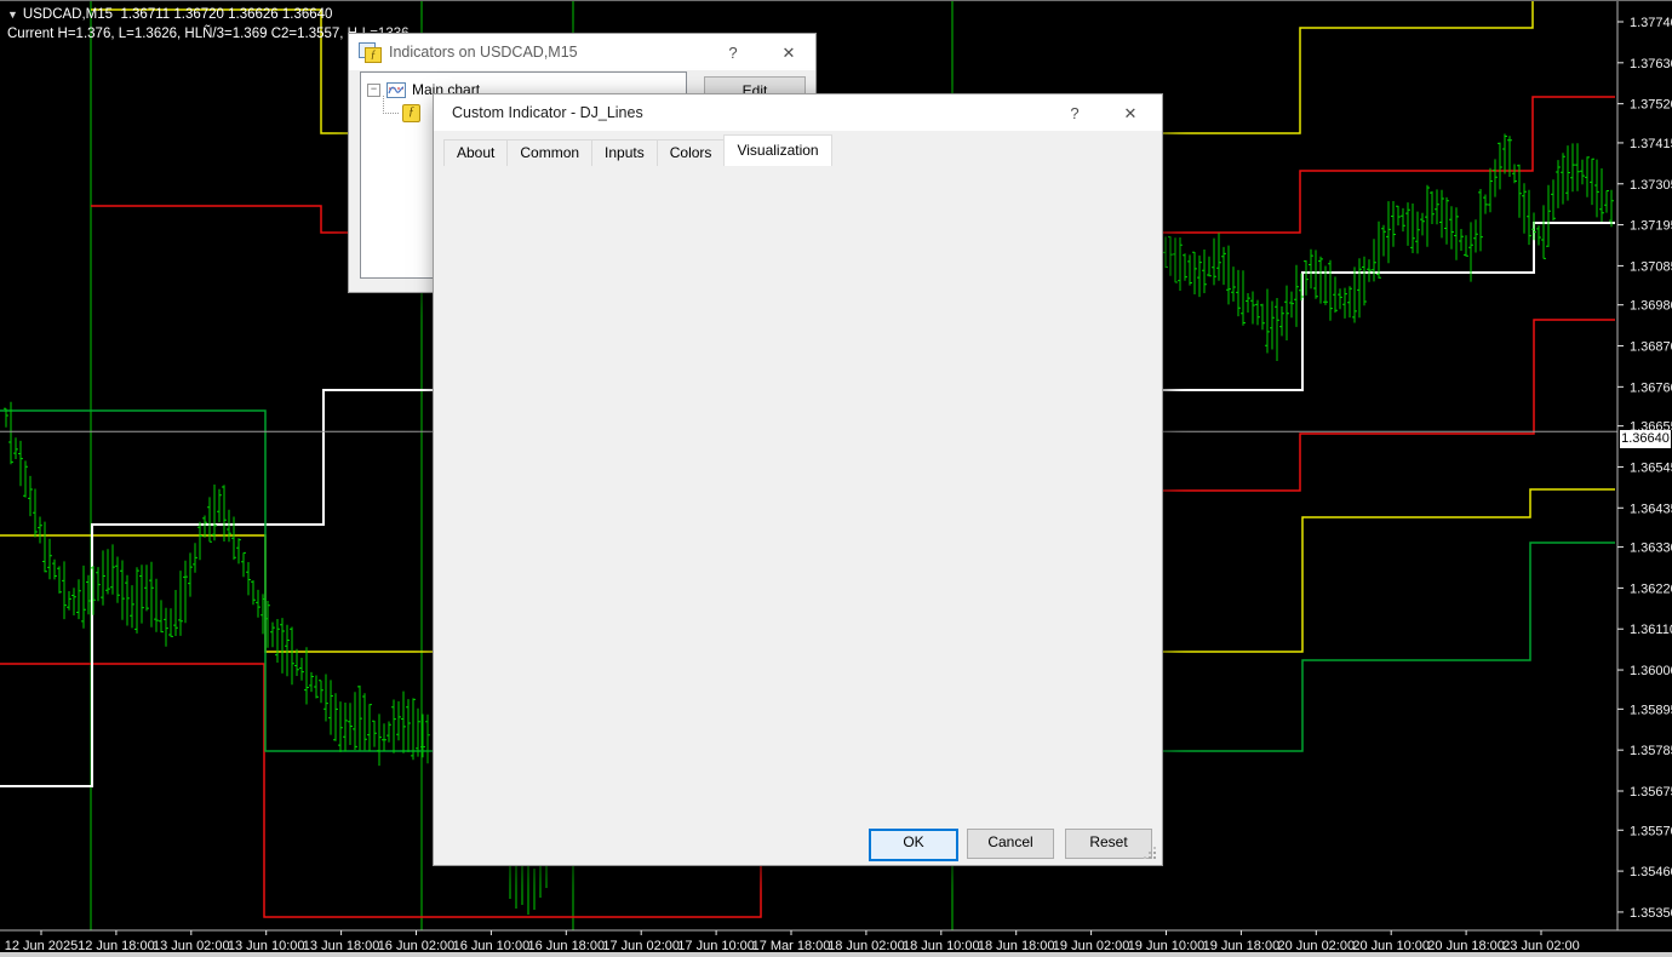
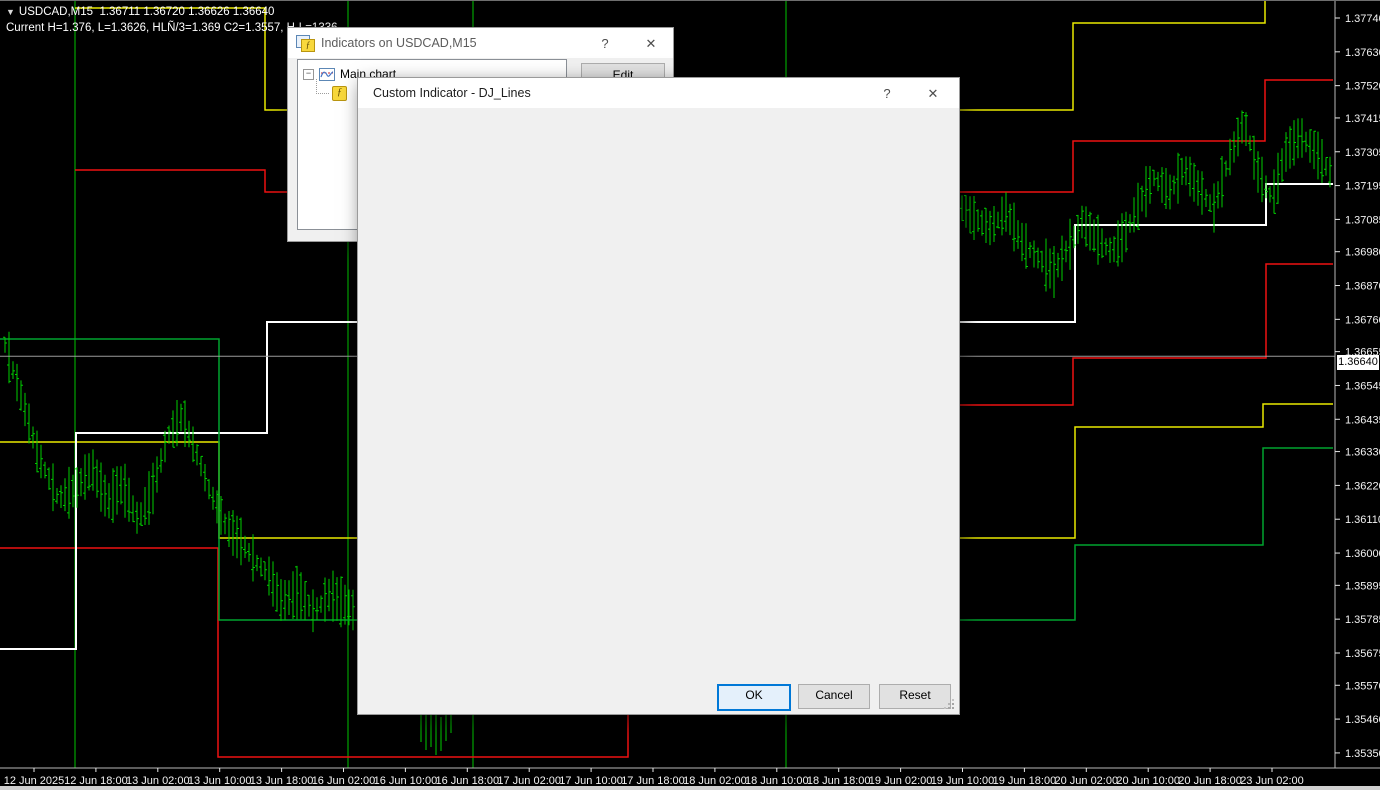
  1.3774
  1.3763
  1.3752
  1.3741
  1.3730
  1.3719
  1.3708
  1.3698
  1.3687
  1.3676
  1.3665
  1.3654
  1.3643
  1.3633
  1.3622
  1.3611
  1.3600
  1.3589
  1.3578
  1.3567
  1.3557
  1.3546
  1.3535
  12 Jun 2025
  12 Jun 18:00
  13 Jun 02:00
  13 Jun 10:00
  13 Jun 18:00
  16 Jun 02:00
  16 Jun 10:00
  16 Jun 18:00
  17 Jun 02:00
  17 Jun 10:00
- 17 Mar 18:00
+ 17 Jun 18:00
  18 Jun 02:00
  18 Jun 10:00
  18 Jun 18:00
  19 Jun 02:00
  19 Jun 10:00
  19 Jun 18:00
  20 Jun 02:00
  20 Jun 10:00
  20 Jun 18:00
  23 Jun 02:00
  ▼ USDCAD,M15 1.36711 1.36720 1.36626 1.36640
  Current H=1.376, L=1.3626, HLÑ/3=1.369 C2=1.3557,
  1.36640
  ƒ
  Indicators on USDCAD,M15
  ?
  ✕
  −
  Main chart
  ƒ
  Edit
  Custom Indicator - DJ_Lines
  ?
  ✕
- About
- Common
- Inputs
- Colors
- Visualization
  OK
  Cancel
  Reset
